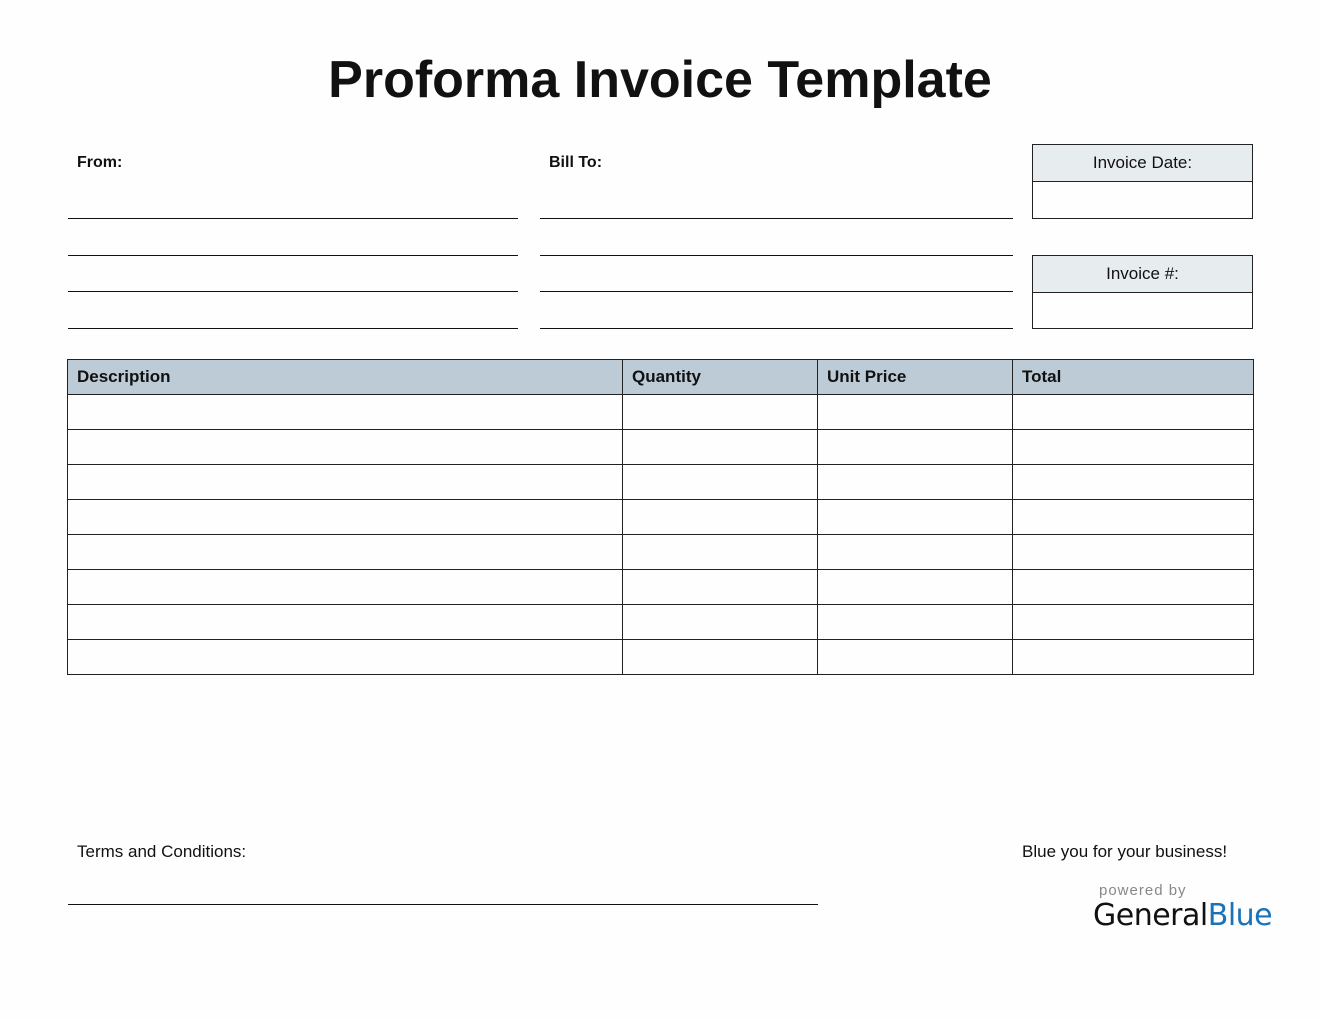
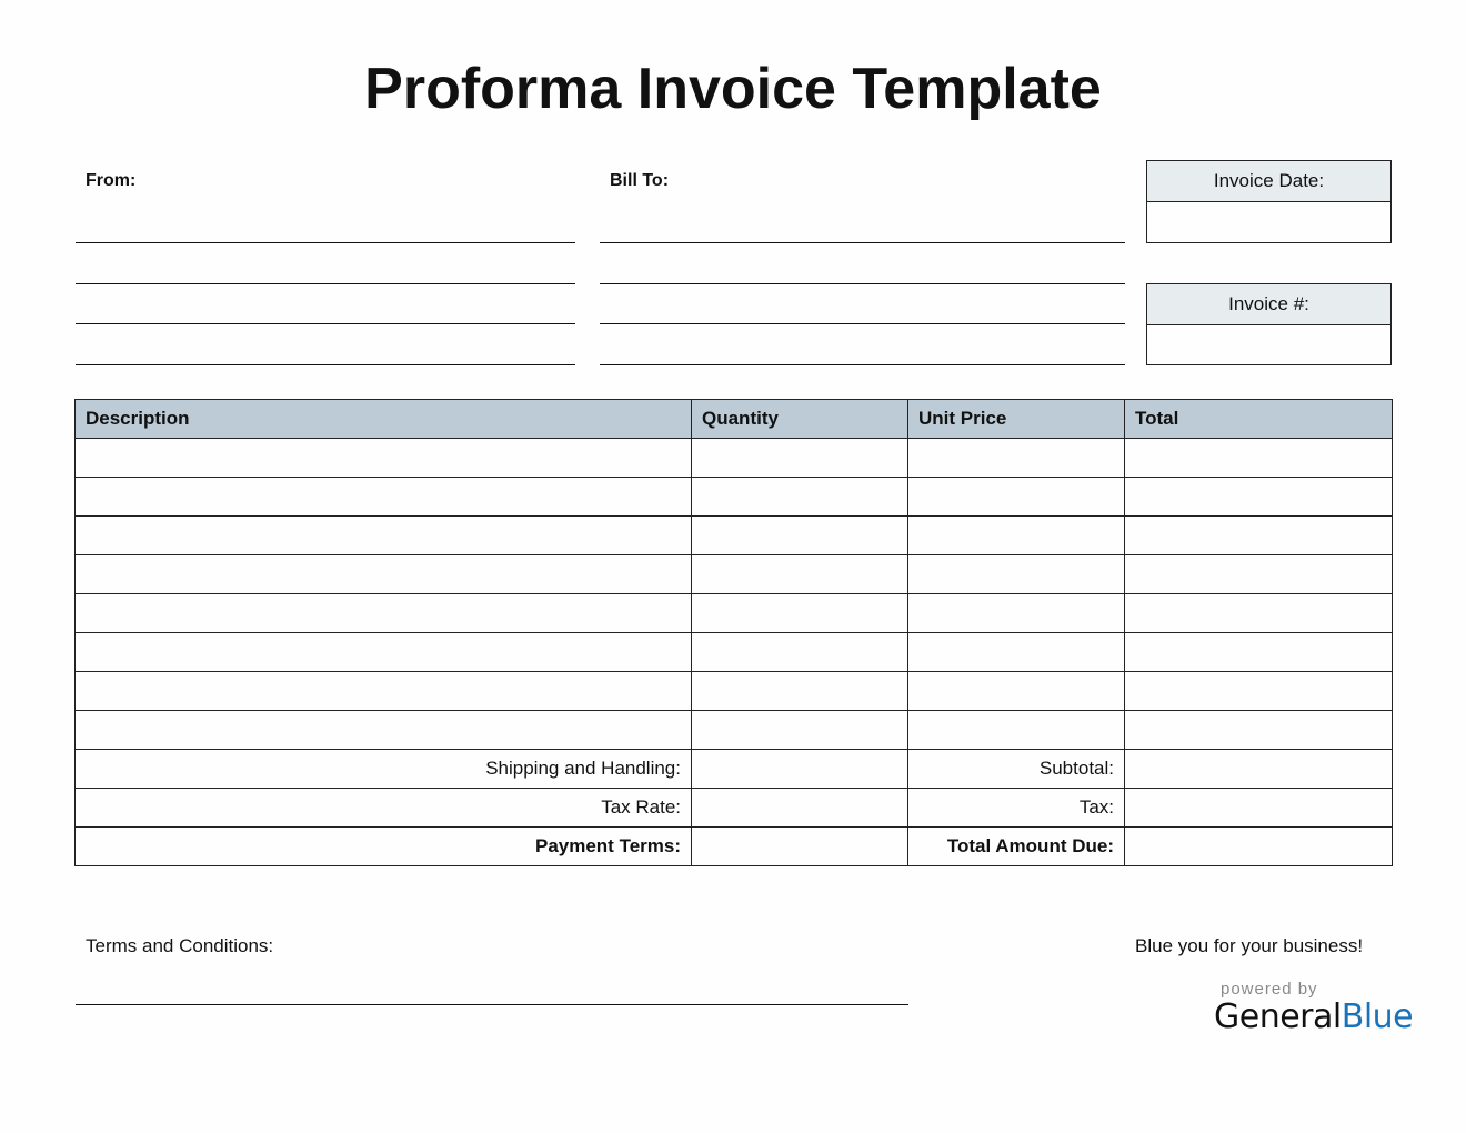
  Proforma Invoice Template
  From:
  Bill To:
  Invoice Date:
  Invoice #:
  Description	Quantity	Unit Price	Total
+ Shipping and Handling:		Subtotal:
+ Tax Rate:		Tax:
+ Payment Terms:		Total Amount Due:
  Terms and Conditions:
  Blue you for your business!
  powered by
  GeneralBlue
